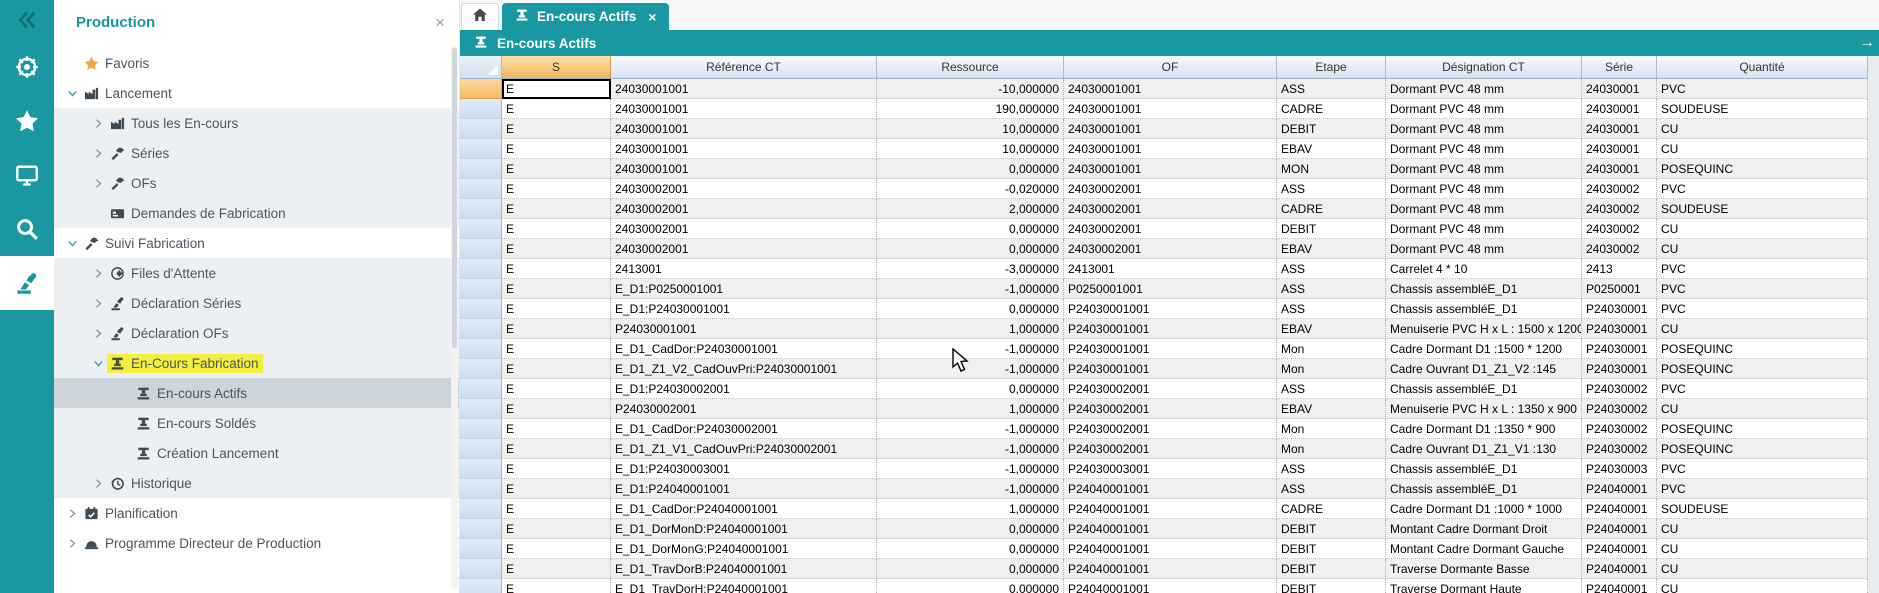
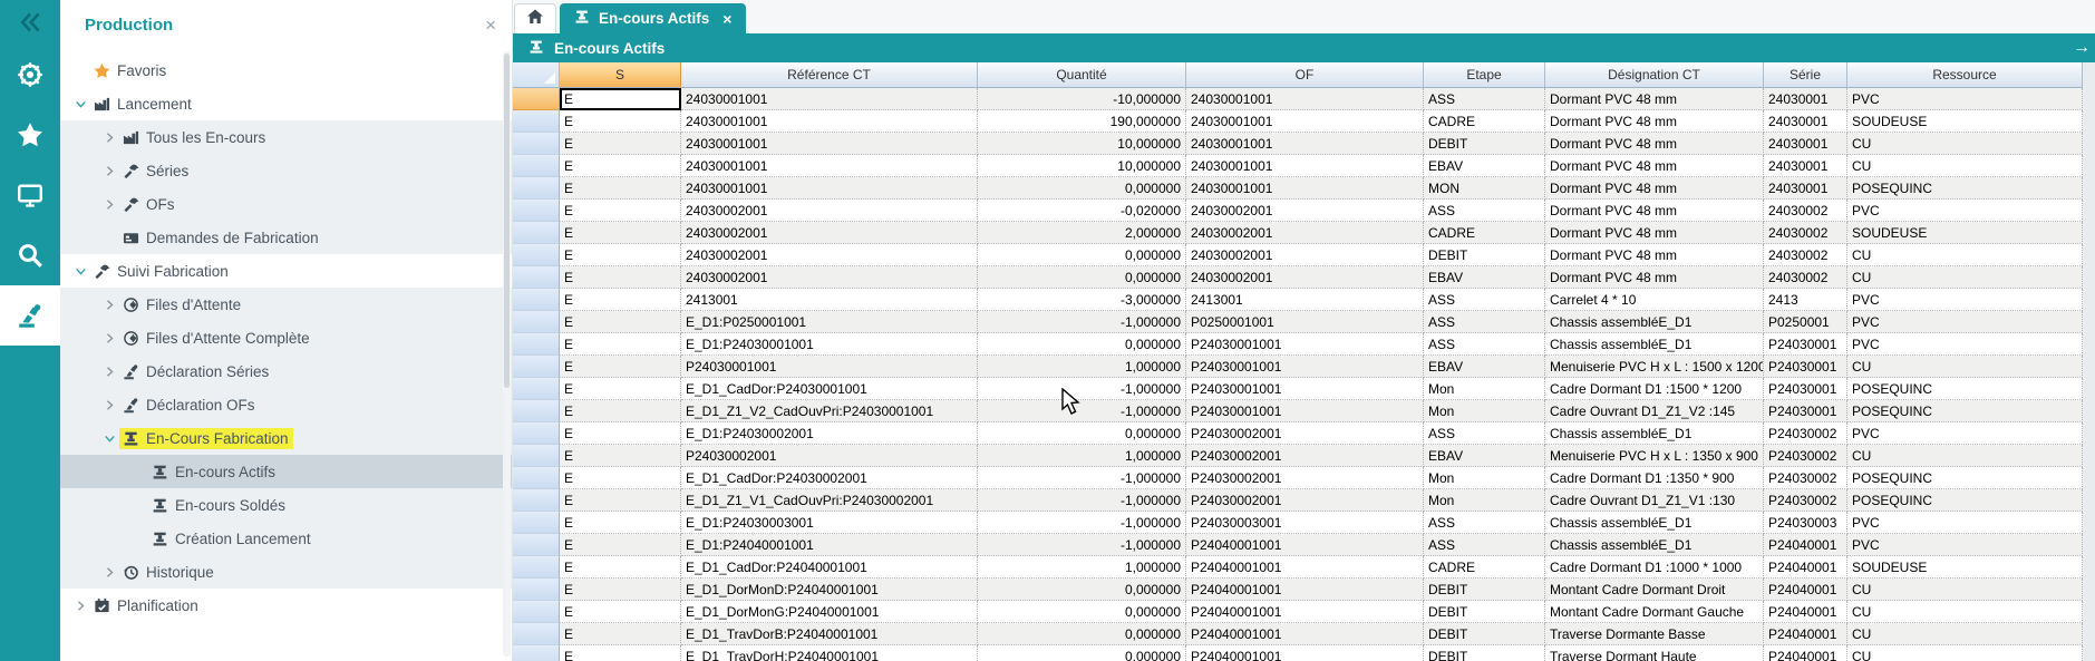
  Production
  ×
  Favoris
  Lancement
  Tous les En-cours
  Séries
  OFs
  Demandes de Fabrication
  Suivi Fabrication
  Files d'Attente
+ Files d'Attente Complète
  Déclaration Séries
  Déclaration OFs
  En-Cours Fabrication
  En-cours Actifs
  En-cours Soldés
  Création Lancement
  Historique
  Planification
- Programme Directeur de Production
  En-cours Actifs
  ×
  En-cours Actifs
  →
  S
  Référence CT
- Ressource
+ Quantité
  OF
  Etape
  Désignation CT
  Série
- Quantité
+ Ressource
  E
  24030001001
  -10,000000
  24030001001
  ASS
  Dormant PVC 48 mm
  24030001
  PVC
  E
  24030001001
  190,000000
  24030001001
  CADRE
  Dormant PVC 48 mm
  24030001
  SOUDEUSE
  E
  24030001001
  10,000000
  24030001001
  DEBIT
  Dormant PVC 48 mm
  24030001
  CU
  E
  24030001001
  10,000000
  24030001001
  EBAV
  Dormant PVC 48 mm
  24030001
  CU
  E
  24030001001
  0,000000
  24030001001
  MON
  Dormant PVC 48 mm
  24030001
  POSEQUINC
  E
  24030002001
  -0,020000
  24030002001
  ASS
  Dormant PVC 48 mm
  24030002
  PVC
  E
  24030002001
  2,000000
  24030002001
  CADRE
  Dormant PVC 48 mm
  24030002
  SOUDEUSE
  E
  24030002001
  0,000000
  24030002001
  DEBIT
  Dormant PVC 48 mm
  24030002
  CU
  E
  24030002001
  0,000000
  24030002001
  EBAV
  Dormant PVC 48 mm
  24030002
  CU
  E
  2413001
  -3,000000
  2413001
  ASS
  Carrelet 4 * 10
  2413
  PVC
  E
  E_D1:P0250001001
  -1,000000
  P0250001001
  ASS
  Chassis assembléE_D1
  P0250001
  PVC
  E
  E_D1:P24030001001
  0,000000
  P24030001001
  ASS
  Chassis assembléE_D1
  P24030001
  PVC
  E
  P24030001001
  1,000000
  P24030001001
  EBAV
  Menuiserie PVC H x L : 1500 x 1200
  P24030001
  CU
  E
  E_D1_CadDor:P24030001001
  -1,000000
  P24030001001
  Mon
  Cadre Dormant D1 :1500 * 1200
  P24030001
  POSEQUINC
  E
  E_D1_Z1_V2_CadOuvPri:P24030001001
  -1,000000
  P24030001001
  Mon
  Cadre Ouvrant D1_Z1_V2 :145
  P24030001
  POSEQUINC
  E
  E_D1:P24030002001
  0,000000
  P24030002001
  ASS
  Chassis assembléE_D1
  P24030002
  PVC
  E
  P24030002001
  1,000000
  P24030002001
  EBAV
  Menuiserie PVC H x L : 1350 x 900
  P24030002
  CU
  E
  E_D1_CadDor:P24030002001
  -1,000000
  P24030002001
  Mon
  Cadre Dormant D1 :1350 * 900
  P24030002
  POSEQUINC
  E
  E_D1_Z1_V1_CadOuvPri:P24030002001
  -1,000000
  P24030002001
  Mon
  Cadre Ouvrant D1_Z1_V1 :130
  P24030002
  POSEQUINC
  E
  E_D1:P24030003001
  -1,000000
  P24030003001
  ASS
  Chassis assembléE_D1
  P24030003
  PVC
  E
  E_D1:P24040001001
  -1,000000
  P24040001001
  ASS
  Chassis assembléE_D1
  P24040001
  PVC
  E
  E_D1_CadDor:P24040001001
  1,000000
  P24040001001
  CADRE
  Cadre Dormant D1 :1000 * 1000
  P24040001
  SOUDEUSE
  E
  E_D1_DorMonD:P24040001001
  0,000000
  P24040001001
  DEBIT
  Montant Cadre Dormant Droit
  P24040001
  CU
  E
  E_D1_DorMonG:P24040001001
  0,000000
  P24040001001
  DEBIT
  Montant Cadre Dormant Gauche
  P24040001
  CU
  E
  E_D1_TravDorB:P24040001001
  0,000000
  P24040001001
  DEBIT
  Traverse Dormante Basse
  P24040001
  CU
  E
  E_D1_TravDorH:P24040001001
  0,000000
  P24040001001
  DEBIT
  Traverse Dormant Haute
  P24040001
  CU
